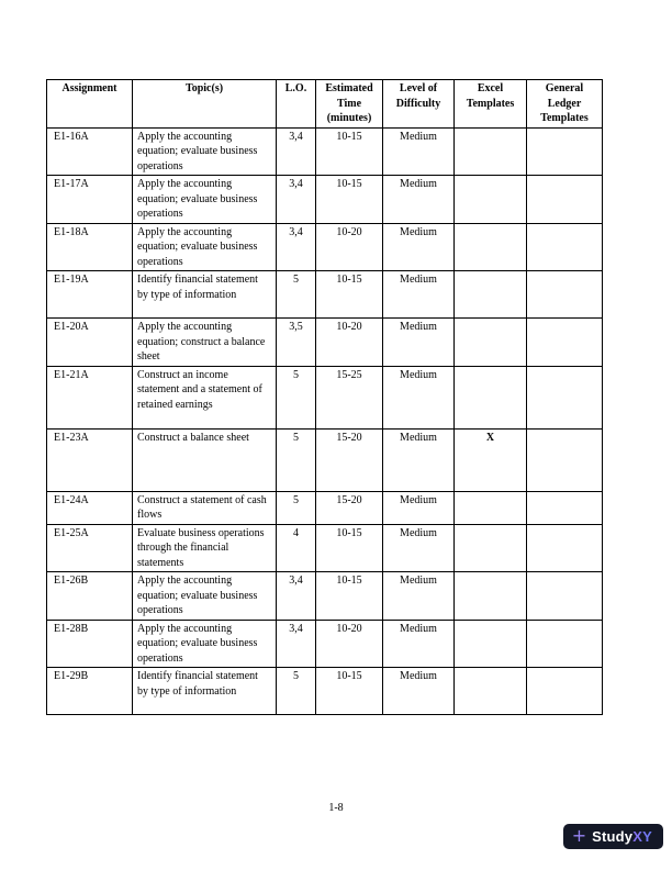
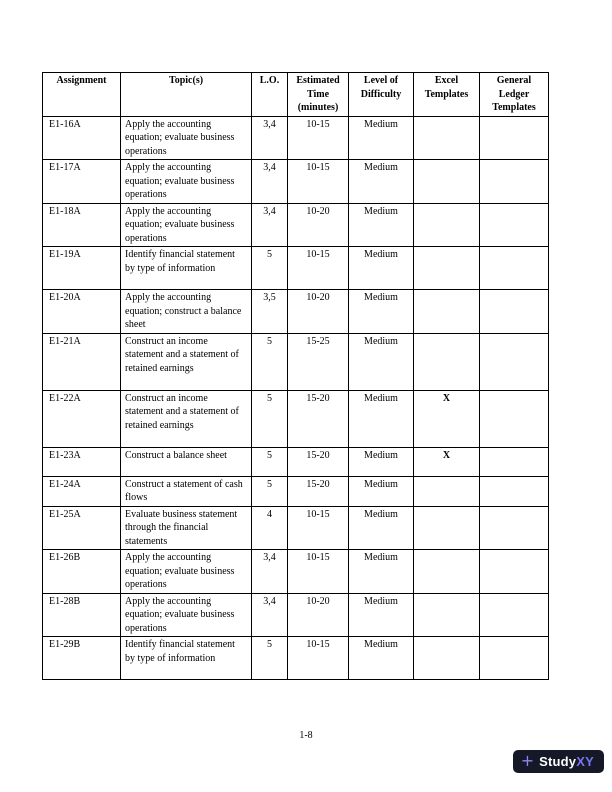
  Assignment	Topic(s)	L.O.	Estimated Time (minutes)	Level of Difficulty	Excel Templates	General Ledger Templates
  E1-16A	Apply the accounting equation; evaluate business operations	3,4	10-15	Medium
  E1-17A	Apply the accounting equation; evaluate business operations	3,4	10-15	Medium
  E1-18A	Apply the accounting equation; evaluate business operations	3,4	10-20	Medium
  E1-19A	Identify financial statement by type of information	5	10-15	Medium
  E1-20A	Apply the accounting equation; construct a balance sheet	3,5	10-20	Medium
  E1-21A	Construct an income statement and a statement of retained earnings	5	15-25	Medium
+ E1-22A	Construct an income statement and a statement of retained earnings	5	15-20	Medium	X
  E1-23A	Construct a balance sheet	5	15-20	Medium	X
  E1-24A	Construct a statement of cash flows	5	15-20	Medium
- E1-25A	Evaluate business operations through the financial statements	4	10-15	Medium
+ E1-25A	Evaluate business statement through the financial statements	4	10-15	Medium
  E1-26B	Apply the accounting equation; evaluate business operations	3,4	10-15	Medium
  E1-28B	Apply the accounting equation; evaluate business operations	3,4	10-20	Medium
  E1-29B	Identify financial statement by type of information	5	10-15	Medium
  1-8
  +
  StudyXY
